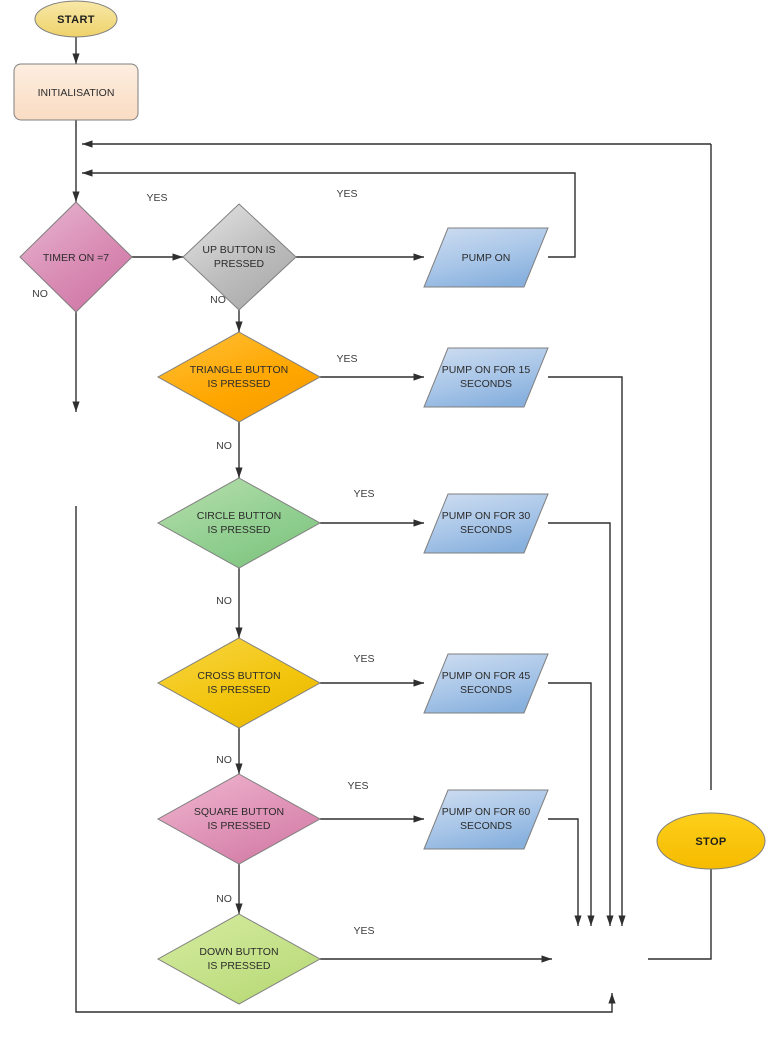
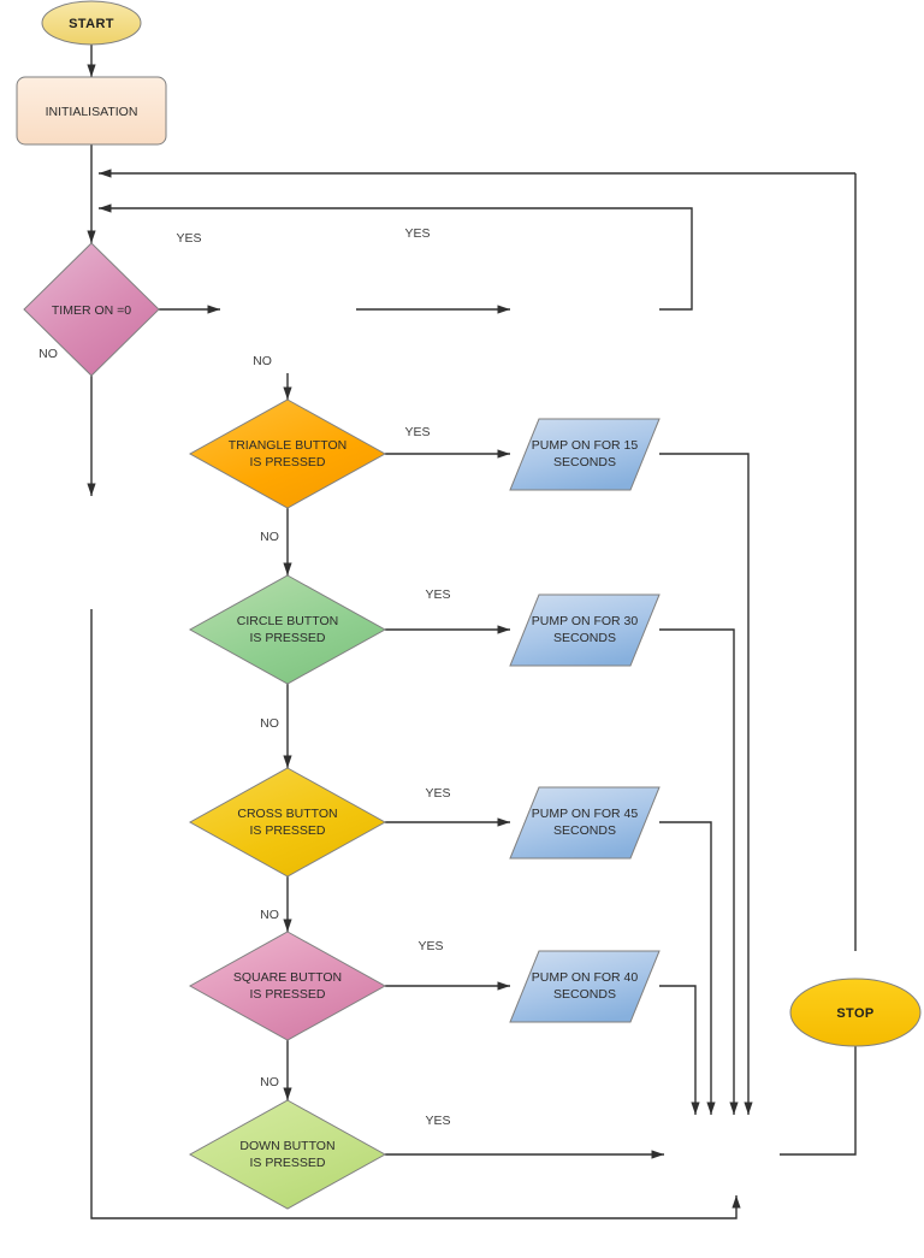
  START
  INITIALISATION
- TIMER ON =7
+ TIMER ON =0
- UP BUTTON IS
- PRESSED
  TRIANGLE BUTTON
  IS PRESSED
  CIRCLE BUTTON
  IS PRESSED
  CROSS BUTTON
  IS PRESSED
  SQUARE BUTTON
  IS PRESSED
  DOWN BUTTON
  IS PRESSED
- PUMP ON
  PUMP ON FOR 15
  SECONDS
  PUMP ON FOR 30
  SECONDS
  PUMP ON FOR 45
  SECONDS
- PUMP ON FOR 60
+ PUMP ON FOR 40
  SECONDS
  STOP
  YES
  NO
  YES
  NO
  YES
  NO
  YES
  NO
  YES
  NO
  YES
  NO
  YES
